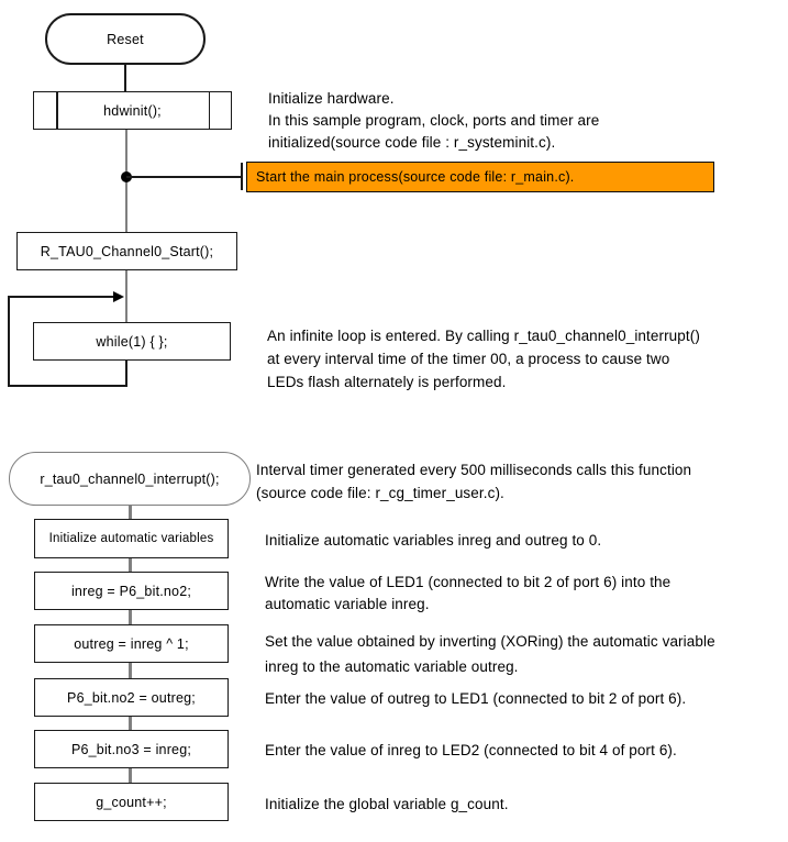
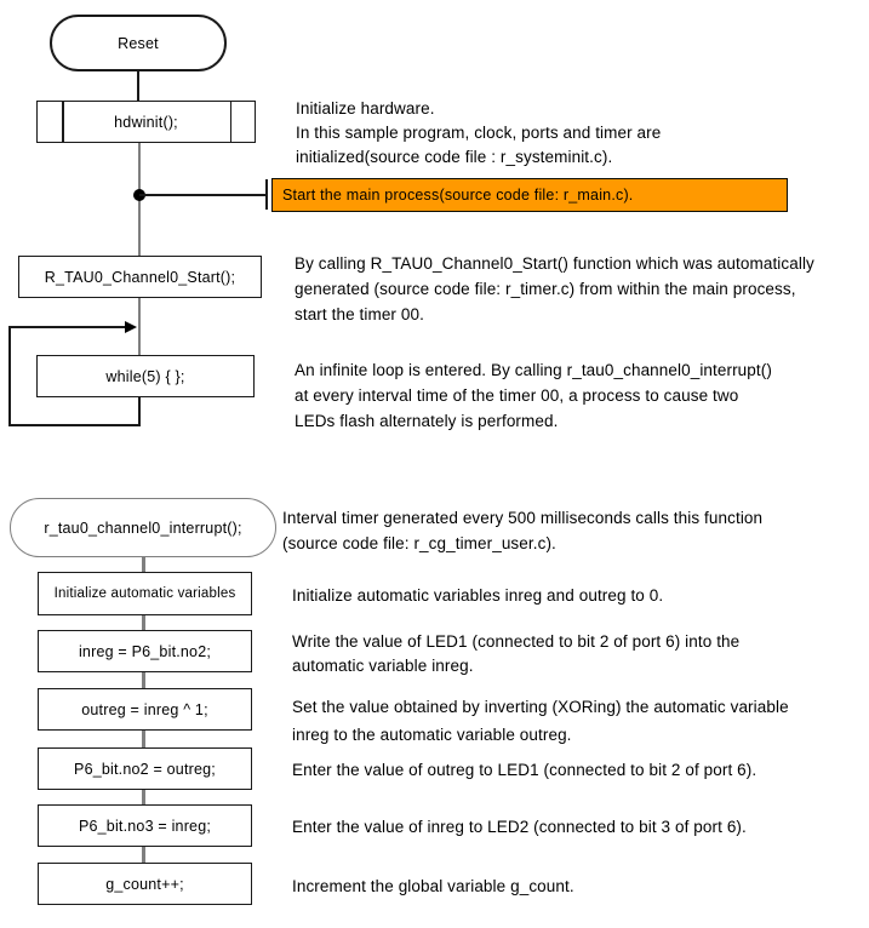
  Reset
  hdwinit();
  Start the main process(source code file: r_main.c).
  R_TAU0_Channel0_Start();
- while(1) { };
+ while(5) { };
  r_tau0_channel0_interrupt();
  Initialize automatic variables
  inreg = P6_bit.no2;
  outreg = inreg ^ 1;
  P6_bit.no2 = outreg;
  P6_bit.no3 = inreg;
  g_count++;
  Initialize hardware.
  In this sample program, clock, ports and timer are
  initialized(source code file : r_systeminit.c).
+ By calling R_TAU0_Channel0_Start() function which was automatically
+ generated (source code file: r_timer.c) from within the main process,
+ start the timer 00.
  An infinite loop is entered. By calling r_tau0_channel0_interrupt()
  at every interval time of the timer 00, a process to cause two
  LEDs flash alternately is performed.
  Interval timer generated every 500 milliseconds calls this function
  (source code file: r_cg_timer_user.c).
  Initialize automatic variables inreg and outreg to 0.
  Write the value of LED1 (connected to bit 2 of port 6) into the
  automatic variable inreg.
  Set the value obtained by inverting (XORing) the automatic variable
  inreg to the automatic variable outreg.
  Enter the value of outreg to LED1 (connected to bit 2 of port 6).
- Enter the value of inreg to LED2 (connected to bit 4 of port 6).
+ Enter the value of inreg to LED2 (connected to bit 3 of port 6).
- Initialize the global variable g_count.
+ Increment the global variable g_count.
